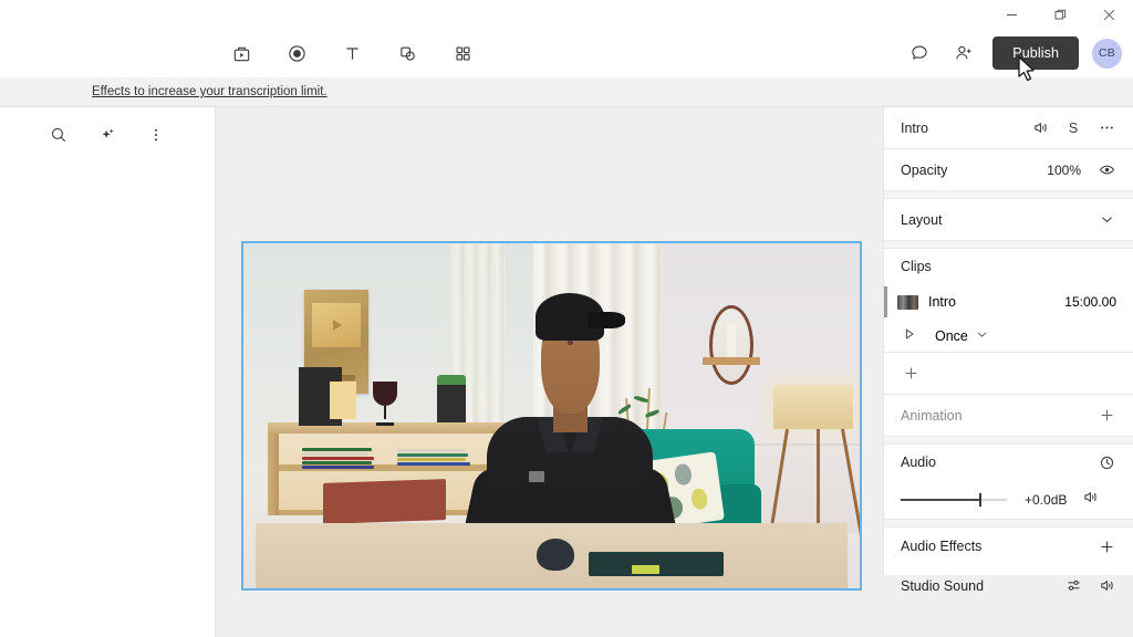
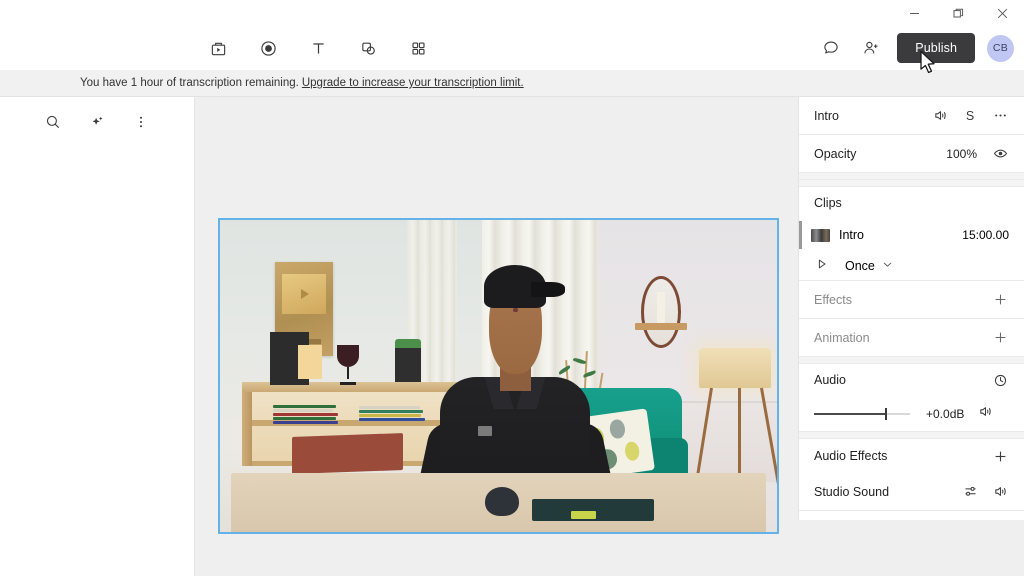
  Publish
  CB
+ You have 1 hour of transcription remaining.
- Effects to increase your transcription limit.
+ Upgrade to increase your transcription limit.
  Intro
  S
  Opacity
  100%
- Layout
  Clips
  Intro
  15:00.00
  Once
+ Effects
  Animation
  Audio
  +0.0dB
  Audio Effects
  Studio Sound
